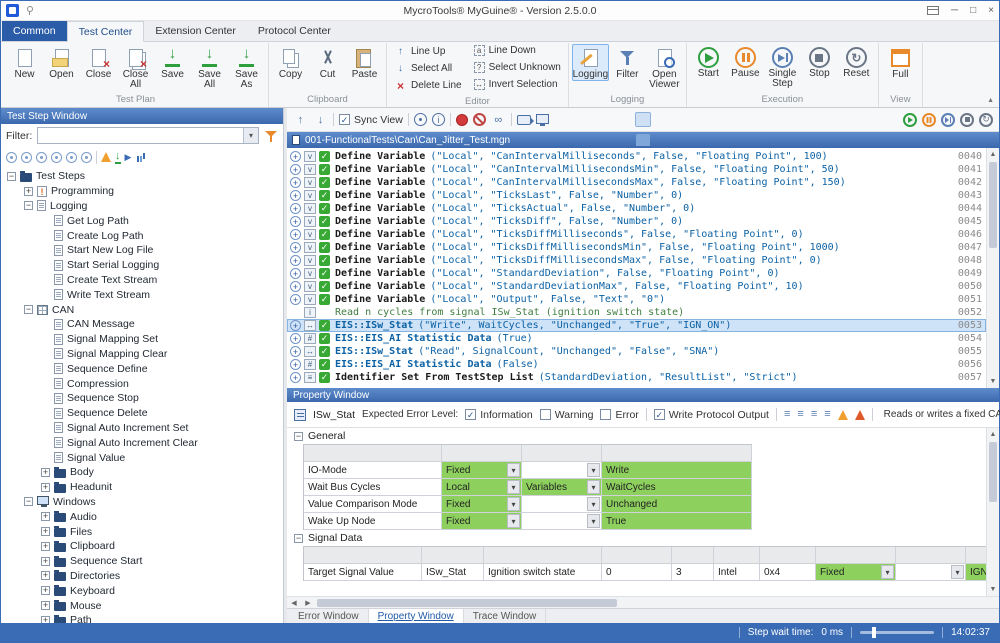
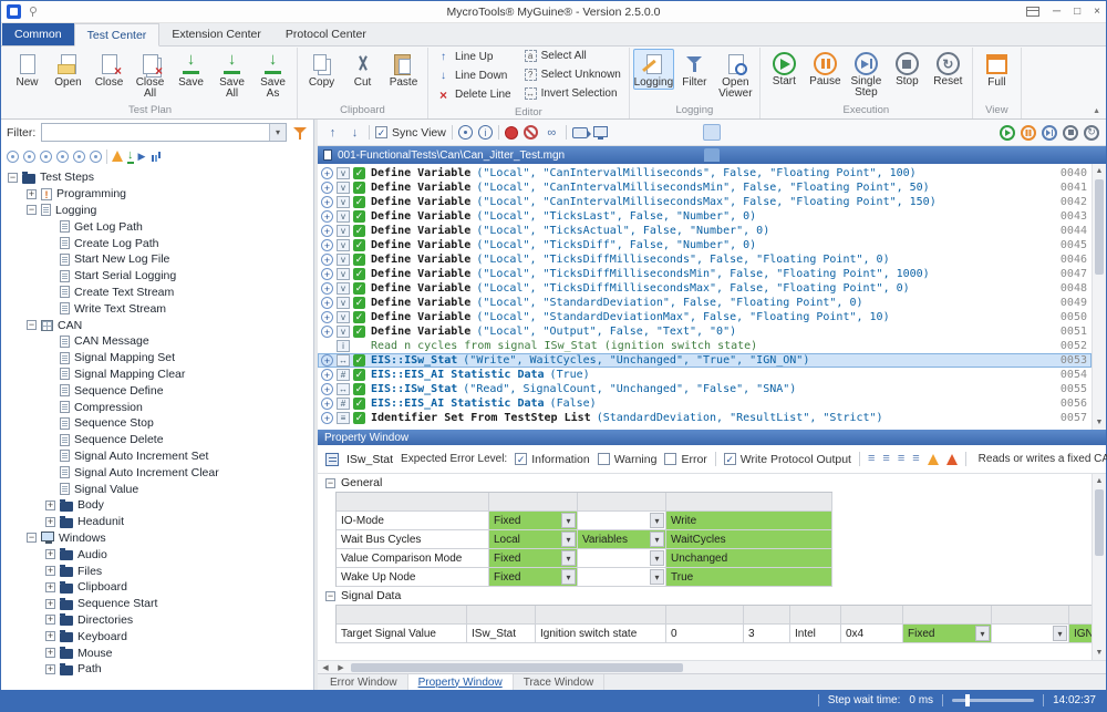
  MycroTools® MyGuine® - Version 2.5.0.0
  ─
  □
  ×
  Common
  Test Center
  Extension Center
  Protocol Center
  New
  Open
  Close
  Close All
  Save
  Save All
  Save As
  Test Plan
  Copy
  Cut
  Paste
  Clipboard
  Line Up
- Select All
+ Line Down
  Delete Line
- Line Down
+ Select All
  Select Unknown
  Invert Selection
  Editor
  Logging
  Filter
  Open Viewer
  Logging
  Start
  Pause
  Single Step
  Stop
  Reset
  Execution
  Full
  View
- Test Step Window
  Filter:
  ↓
  ▶
  Test Steps
  Programming
  Logging
  Get Log Path
  Create Log Path
  Start New Log File
  Start Serial Logging
  Create Text Stream
  Write Text Stream
  CAN
  CAN Message
  Signal Mapping Set
  Signal Mapping Clear
  Sequence Define
  Compression
  Sequence Stop
  Sequence Delete
  Signal Auto Increment Set
  Signal Auto Increment Clear
  Signal Value
  Body
  Headunit
  Windows
  Audio
  Files
  Clipboard
  Sequence Start
  Directories
  Keyboard
  Mouse
  Path
  Sync View
  001-FunctionalTests\Can\Can_Jitter_Test.mgn
  Define Variable
  ("Local", "CanIntervalMilliseconds", False, "Floating Point", 100)
  0040
  Define Variable
  ("Local", "CanIntervalMillisecondsMin", False, "Floating Point", 50)
  0041
  Define Variable
  ("Local", "CanIntervalMillisecondsMax", False, "Floating Point", 150)
  0042
  Define Variable
  ("Local", "TicksLast", False, "Number", 0)
  0043
  Define Variable
  ("Local", "TicksActual", False, "Number", 0)
  0044
  Define Variable
  ("Local", "TicksDiff", False, "Number", 0)
  0045
  Define Variable
  ("Local", "TicksDiffMilliseconds", False, "Floating Point", 0)
  0046
  Define Variable
  ("Local", "TicksDiffMillisecondsMin", False, "Floating Point", 1000)
  0047
  Define Variable
  ("Local", "TicksDiffMillisecondsMax", False, "Floating Point", 0)
  0048
  Define Variable
  ("Local", "StandardDeviation", False, "Floating Point", 0)
  0049
  Define Variable
  ("Local", "StandardDeviationMax", False, "Floating Point", 10)
  0050
  Define Variable
  ("Local", "Output", False, "Text", "0")
  0051
  Read n cycles from signal ISw_Stat (ignition switch state)
  0052
  EIS::ISw_Stat
  ("Write", WaitCycles, "Unchanged", "True", "IGN_ON")
  0053
  EIS::EIS_AI Statistic Data
  (True)
  0054
  EIS::ISw_Stat
  ("Read", SignalCount, "Unchanged", "False", "SNA")
  0055
  EIS::EIS_AI Statistic Data
  (False)
  0056
  Identifier Set From TestStep List
  (StandardDeviation, "ResultList", "Strict")
  0057
  Property Window
  ISw_Stat
  Expected Error Level:
  Information
  Warning
  Error
  Write Protocol Output
  Reads or writes a fixed CA
  General
  IO-Mode
  Fixed
  Write
  Wait Bus Cycles
  Local
  Variables
  WaitCycles
  Value Comparison Mode
  Fixed
  Unchanged
  Wake Up Node
  Fixed
  True
  Signal Data
  Target Signal Value
  ISw_Stat
  Ignition switch state
  0
  3
  Intel
  0x4
  Fixed
  Error Window
  Property Window
  Trace Window
  Step wait time:
  0 ms
  14:02:37
